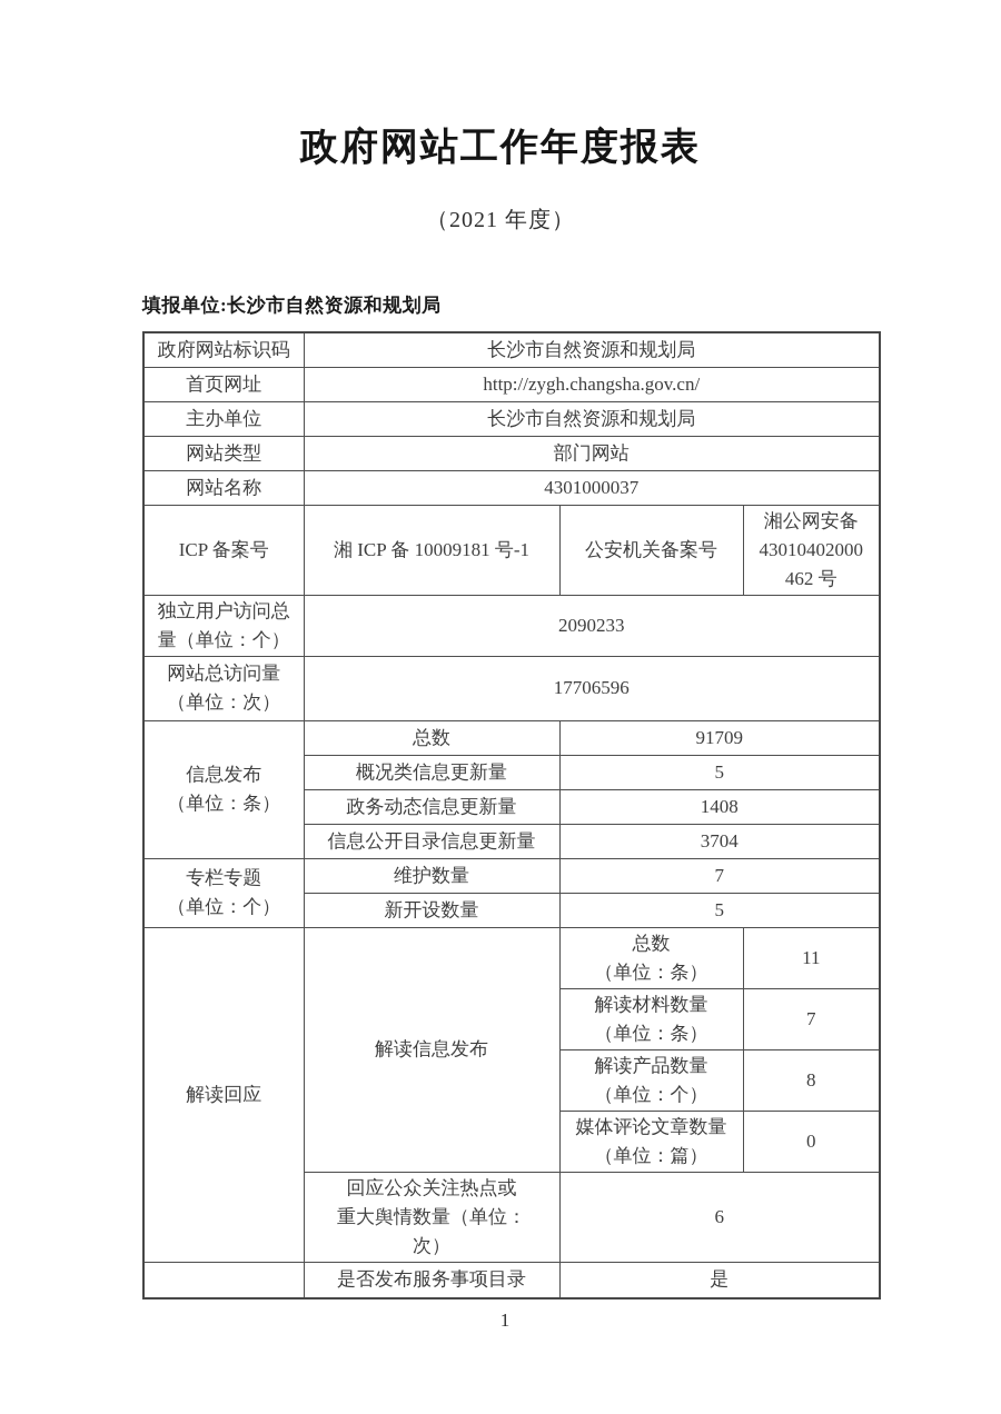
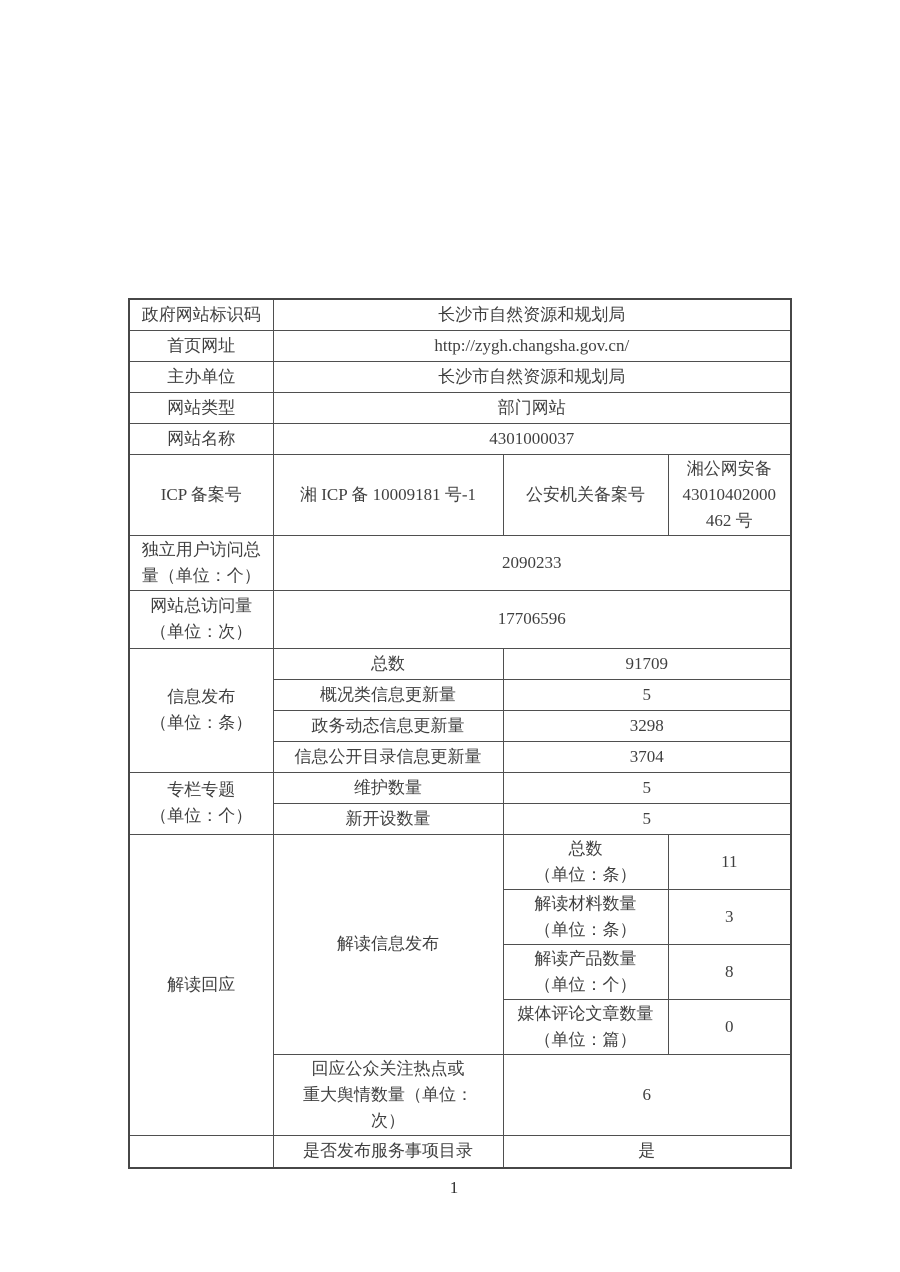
- 政府网站工作年度报表
- （2021 年度）
- 填报单位:长沙市自然资源和规划局
  政府网站标识码	长沙市自然资源和规划局
  首页网址	http://zygh.changsha.gov.cn/
  主办单位	长沙市自然资源和规划局
  网站类型	部门网站
  网站名称	4301000037
  ICP 备案号	湘 ICP 备 10009181 号-1	公安机关备案号	湘公网安备 43010402000 462 号
  独立用户访问总量（单位：个）	2090233
  网站总访问量 （单位：次）	17706596
  信息发布 （单位：条）	总数	91709
  概况类信息更新量	5
- 政务动态信息更新量	1408
+ 政务动态信息更新量	3298
  信息公开目录信息更新量	3704
- 专栏专题 （单位：个）	维护数量	7
+ 专栏专题 （单位：个）	维护数量	5
  新开设数量	5
  解读回应	解读信息发布	总数 （单位：条）	11
- 解读材料数量 （单位：条）	7
+ 解读材料数量 （单位：条）	3
  解读产品数量 （单位：个）	8
  媒体评论文章数量 （单位：篇）	0
  回应公众关注热点或 重大舆情数量（单位： 次）	6
  	是否发布服务事项目录	是
  1
